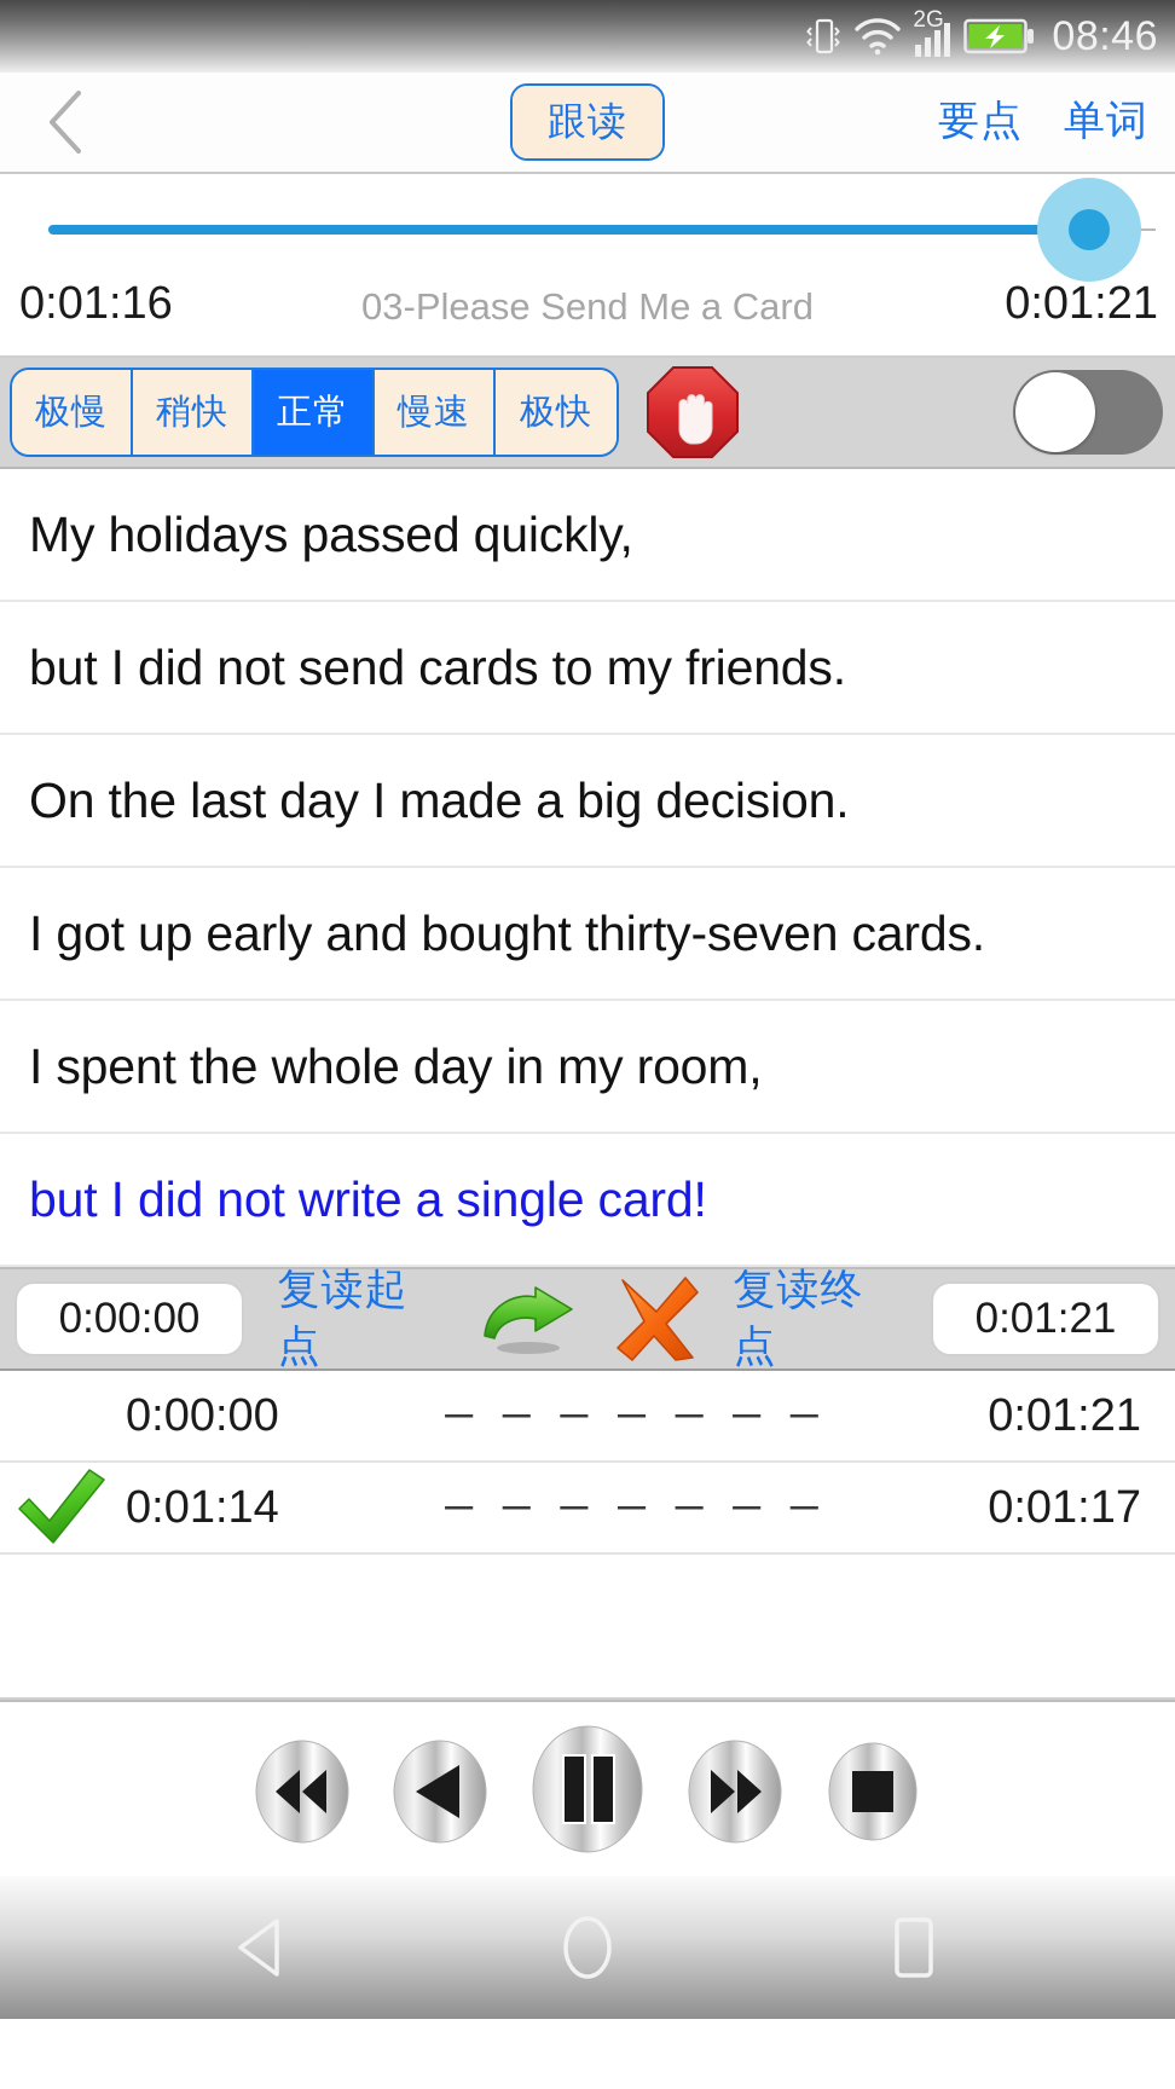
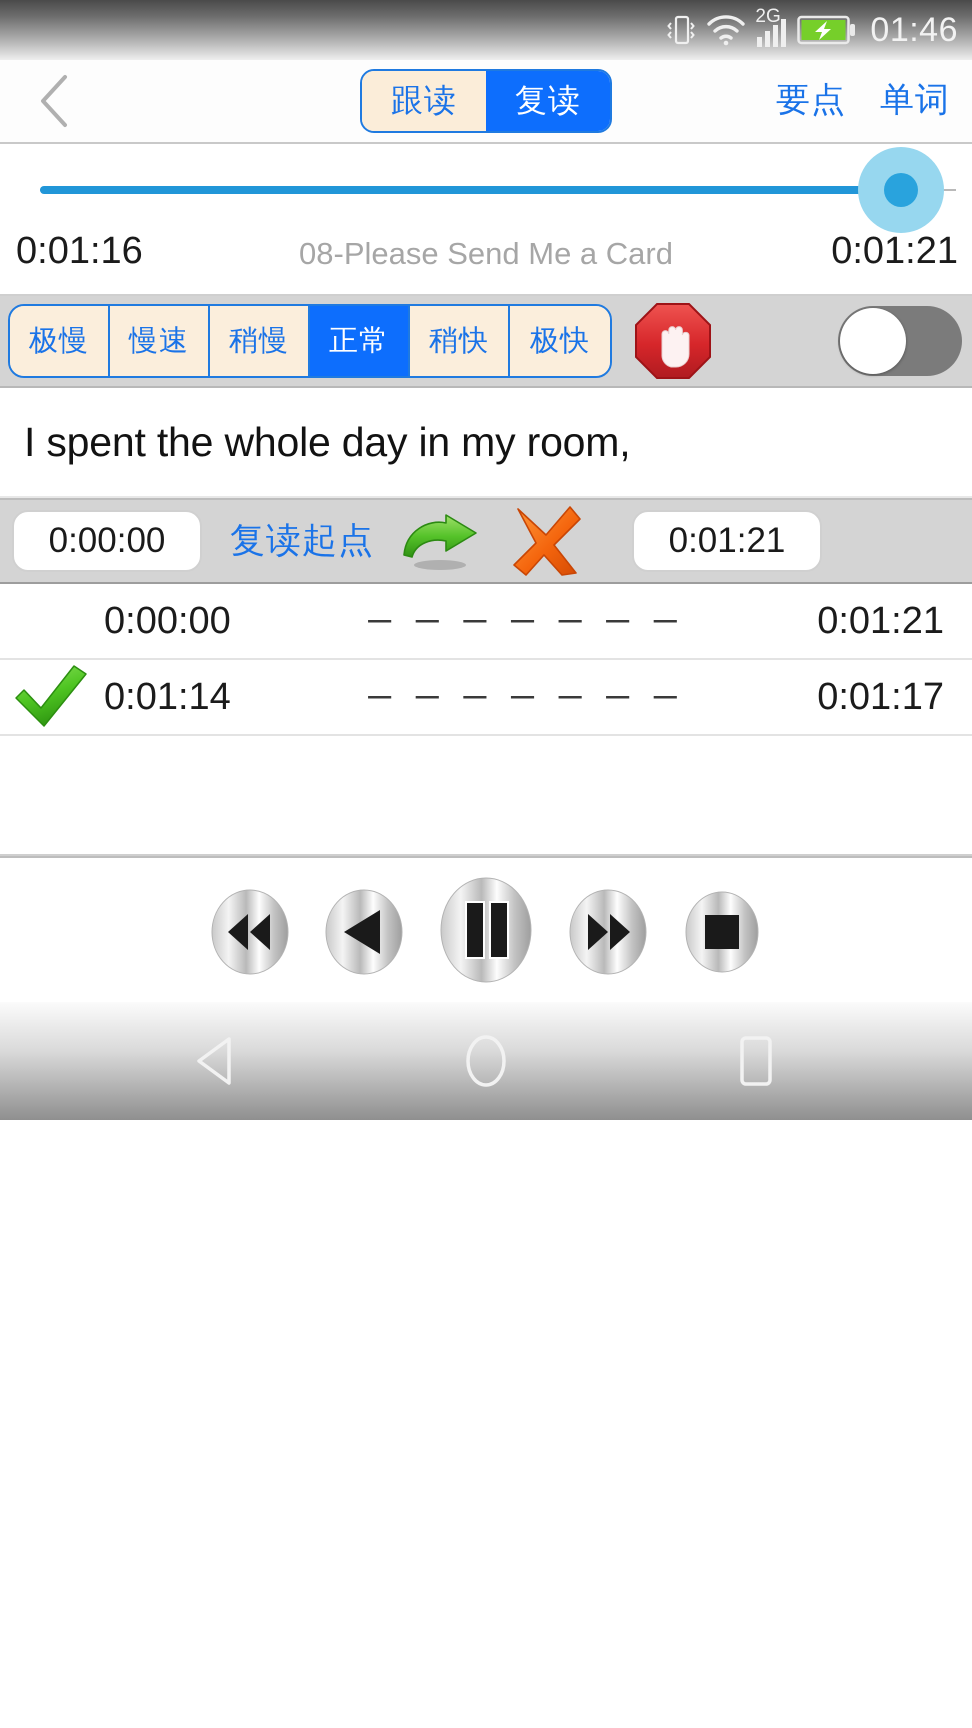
  2G
- 08:46
+ 01:46
  跟读
+ 复读
  要点
  单词
- 03-Please Send Me a Card
+ 08-Please Send Me a Card
  0:01:16
  0:01:21
  极慢
- 稍快
+ 慢速
+ 稍慢
  正常
- 慢速
+ 稍快
  极快
- My holidays passed quickly,
- but I did not send cards to my friends.
- On the last day I made a big decision.
- I got up early and bought thirty-seven cards.
  I spent the whole day in my room,
- but I did not write a single card!
  0:00:00
  复读起点
- 复读终点
  0:01:21
  0:00:00
  — — — — — — —
  0:01:21
  0:01:14
  — — — — — — —
  0:01:17
